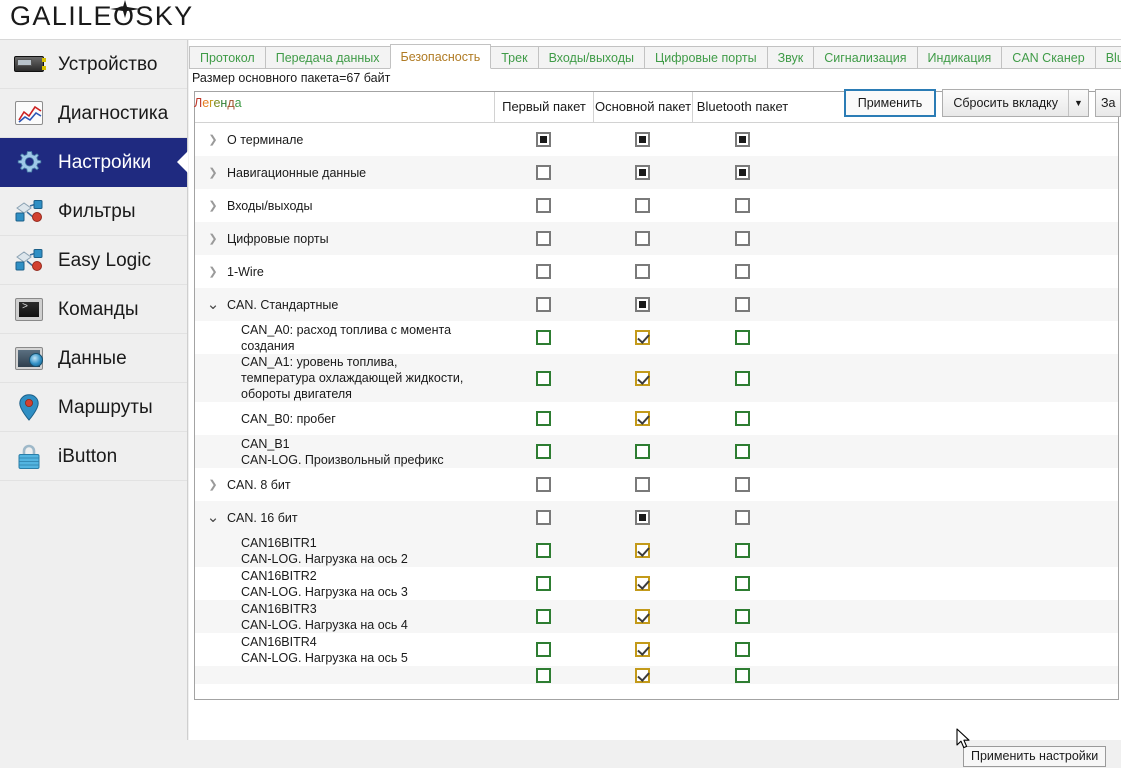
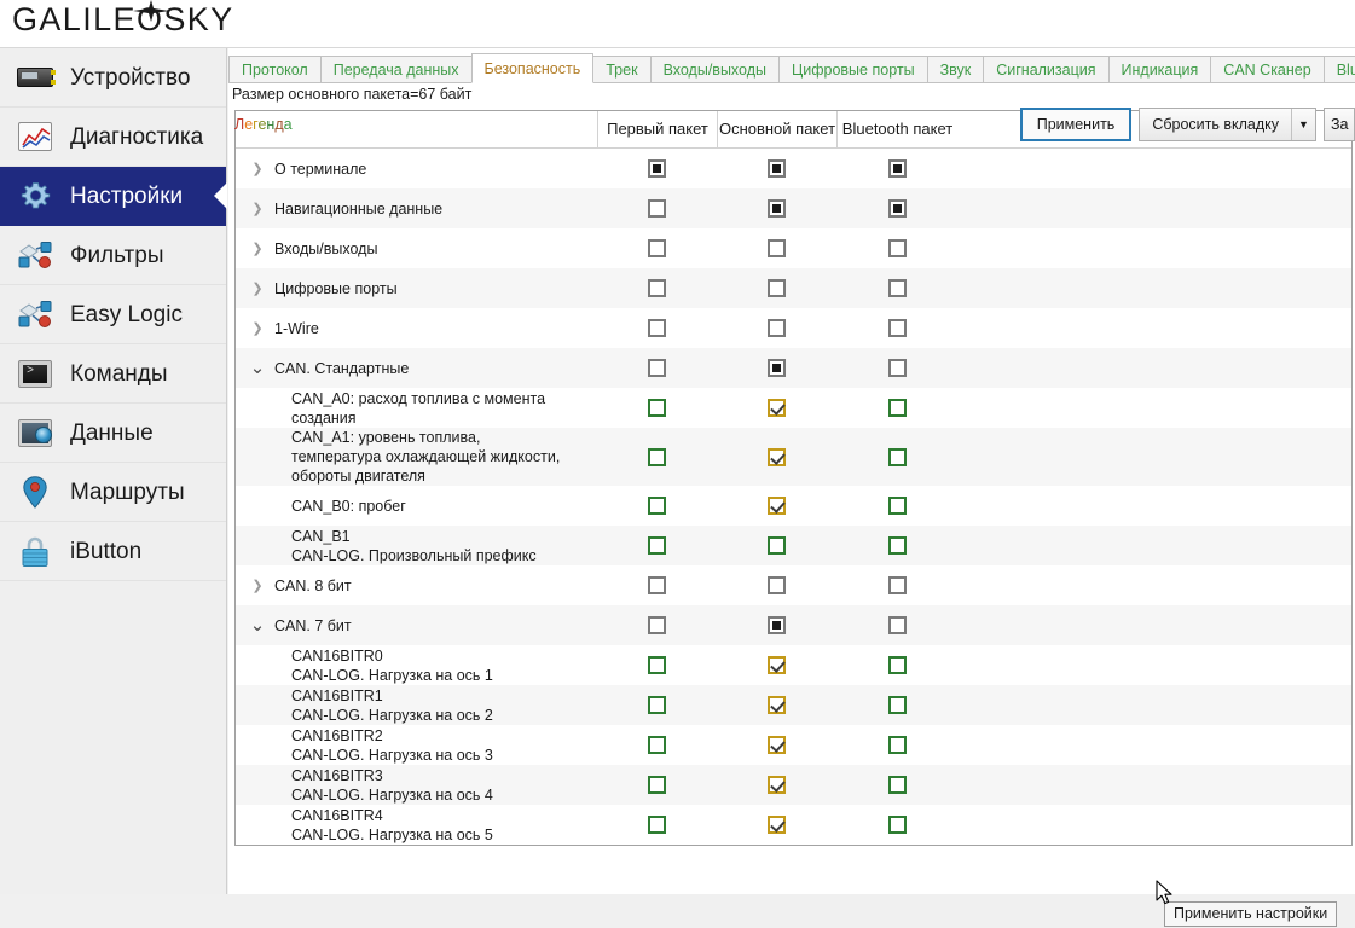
  GALILEOSKY
  Устройство
  Диагностика
  Настройки
  Фильтры
  Easy Logic
  Команды
  Данные
  Маршруты
  iButton
  Протокол
  Передача данных
  Безопасность
  Трек
  Входы/выходы
  Цифровые порты
  Звук
  Сигнализация
  Индикация
  CAN Сканер
  Размер основного пакета=67 байт
  Первый пакет
  Основной пакет
  Bluetooth пакет
  ❯
  О терминале
  ❯
  Навигационные данные
  ❯
  Входы/выходы
  ❯
  Цифровые порты
  ❯
  1-Wire
  ⌄
  CAN. Стандартные
  CAN_A0: расход топлива с момента создания
  CAN_A1: уровень топлива,
  температура охлаждающей жидкости,
  обороты двигателя
  CAN_B0: пробег
  CAN_B1
  CAN-LOG. Произвольный префикс
  ❯
  CAN. 8 бит
  ⌄
- CAN. 16 бит
+ CAN. 7 бит
+ CAN16BITR0
+ CAN-LOG. Нагрузка на ось 1
  CAN16BITR1
  CAN-LOG. Нагрузка на ось 2
  CAN16BITR2
  CAN-LOG. Нагрузка на ось 3
  CAN16BITR3
  CAN-LOG. Нагрузка на ось 4
  CAN16BITR4
  CAN-LOG. Нагрузка на ось 5
  Легенда
  Применить
  Сбросить вкладку
  ▼
  За
  Применить настройки
